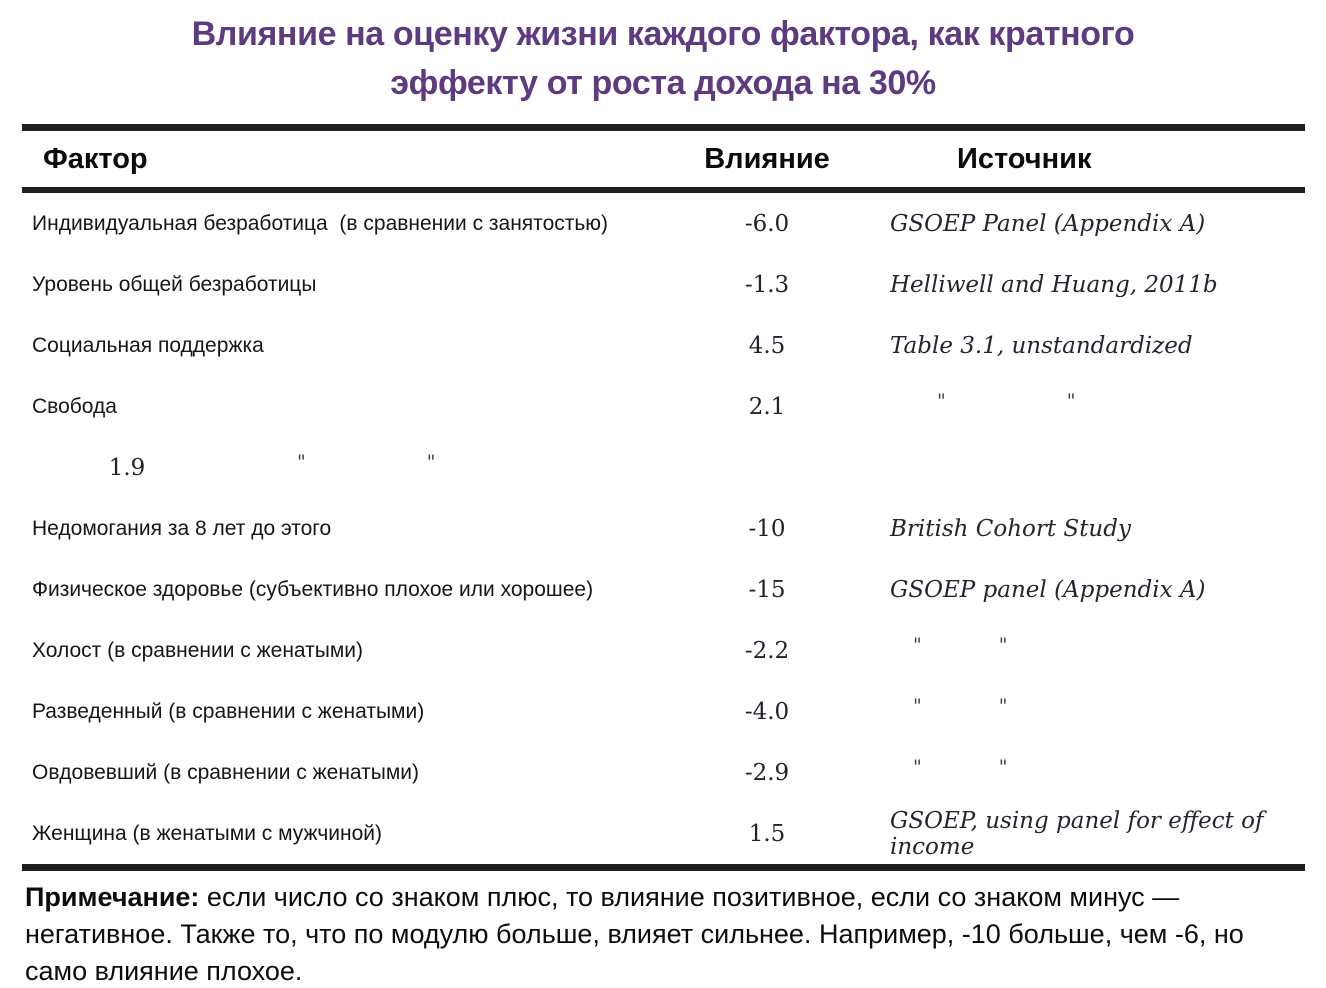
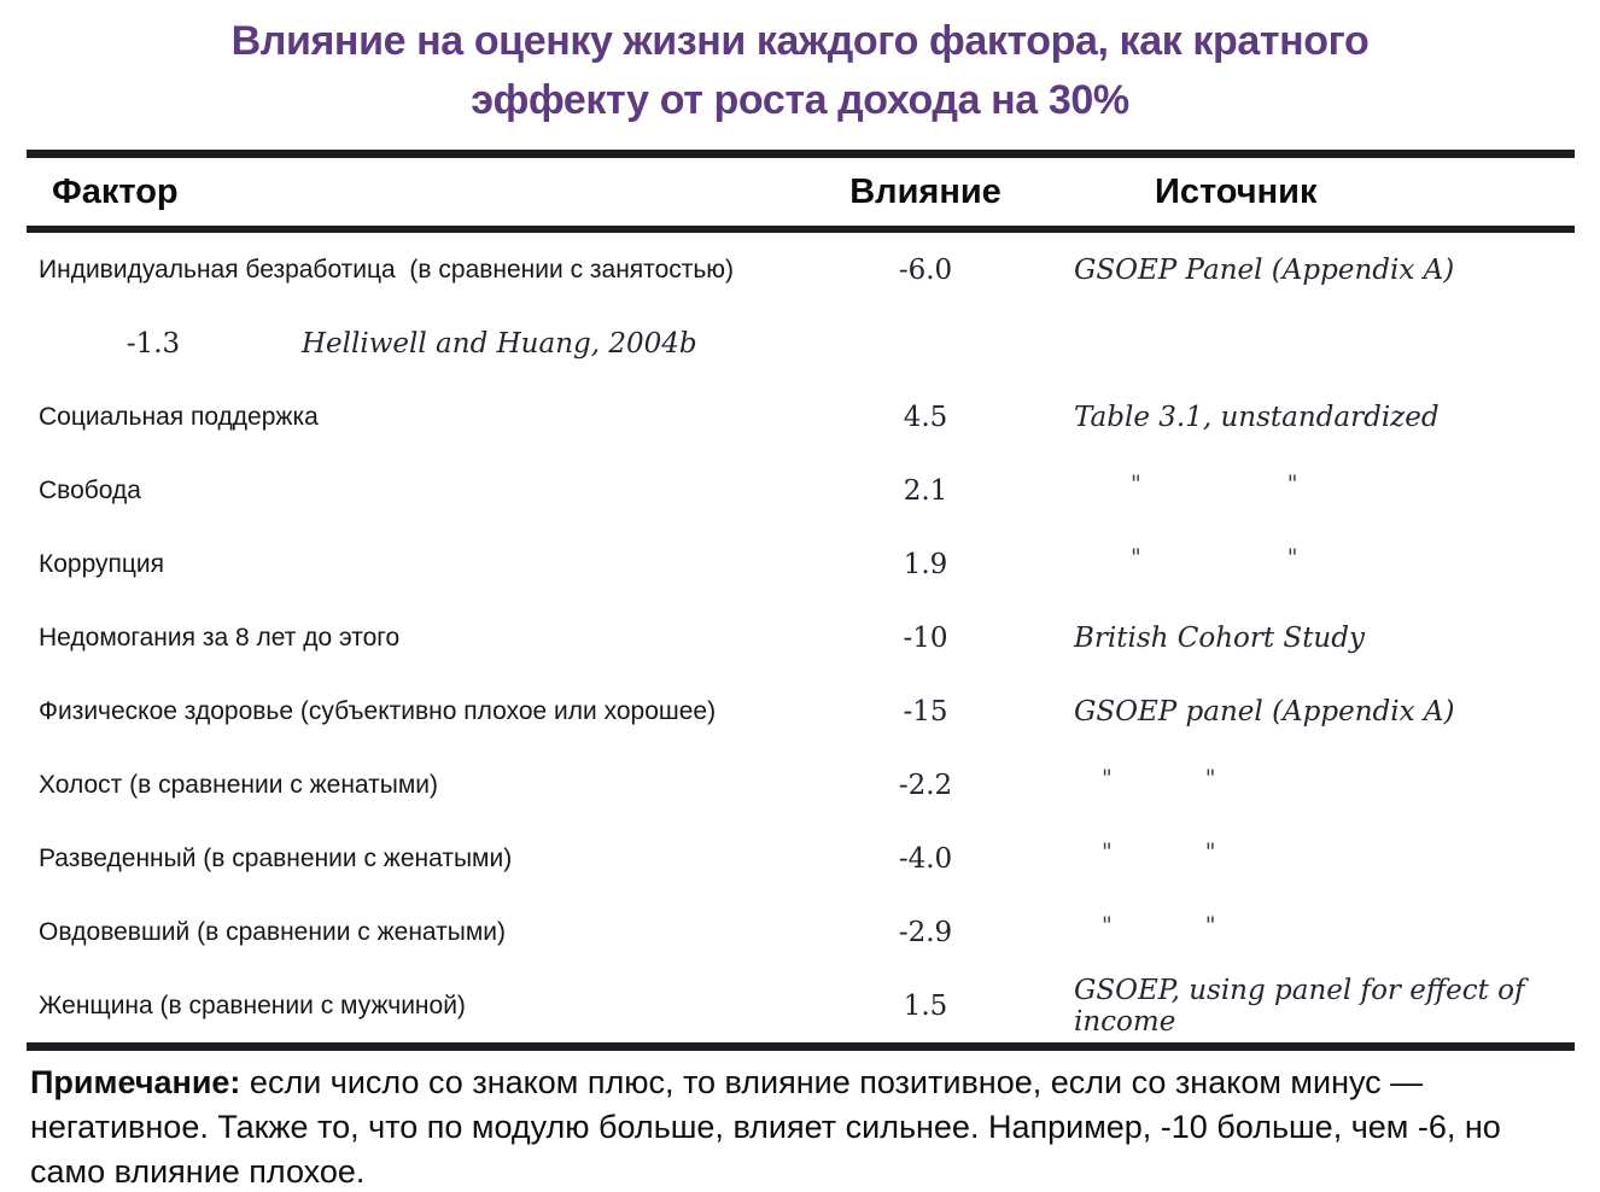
  Влияние на оценку жизни каждого фактора, как кратного
  эффекту от роста дохода на 30%
  Фактор
  Влияние
  Источник
  Индивидуальная безработица (в сравнении с занятостью)
  -6.0
  GSOEP Panel (Appendix A)
- Уровень общей безработицы
  -1.3
- Helliwell and Huang, 2011b
+ Helliwell and Huang, 2004b
  Социальная поддержка
  4.5
  Table 3.1, unstandardized
  Свобода
  2.1
  " "
+ Коррупция
  1.9
  " "
  Недомогания за 8 лет до этого
  -10
  British Cohort Study
  Физическое здоровье (субъективно плохое или хорошее)
  -15
  GSOEP panel (Appendix A)
  Холост (в сравнении с женатыми)
  -2.2
  " "
  Разведенный (в сравнении с женатыми)
  -4.0
  " "
  Овдовевший (в сравнении с женатыми)
  -2.9
  " "
- Женщина (в женатыми с мужчиной)
+ Женщина (в сравнении с мужчиной)
  1.5
  GSOEP, using panel for effect of income
  Примечание: если число со знаком плюс, то влияние позитивное, если со знаком минус — негативное. Также то, что по модулю больше, влияет сильнее. Например, -10 больше, чем -6, но само влияние плохое.
